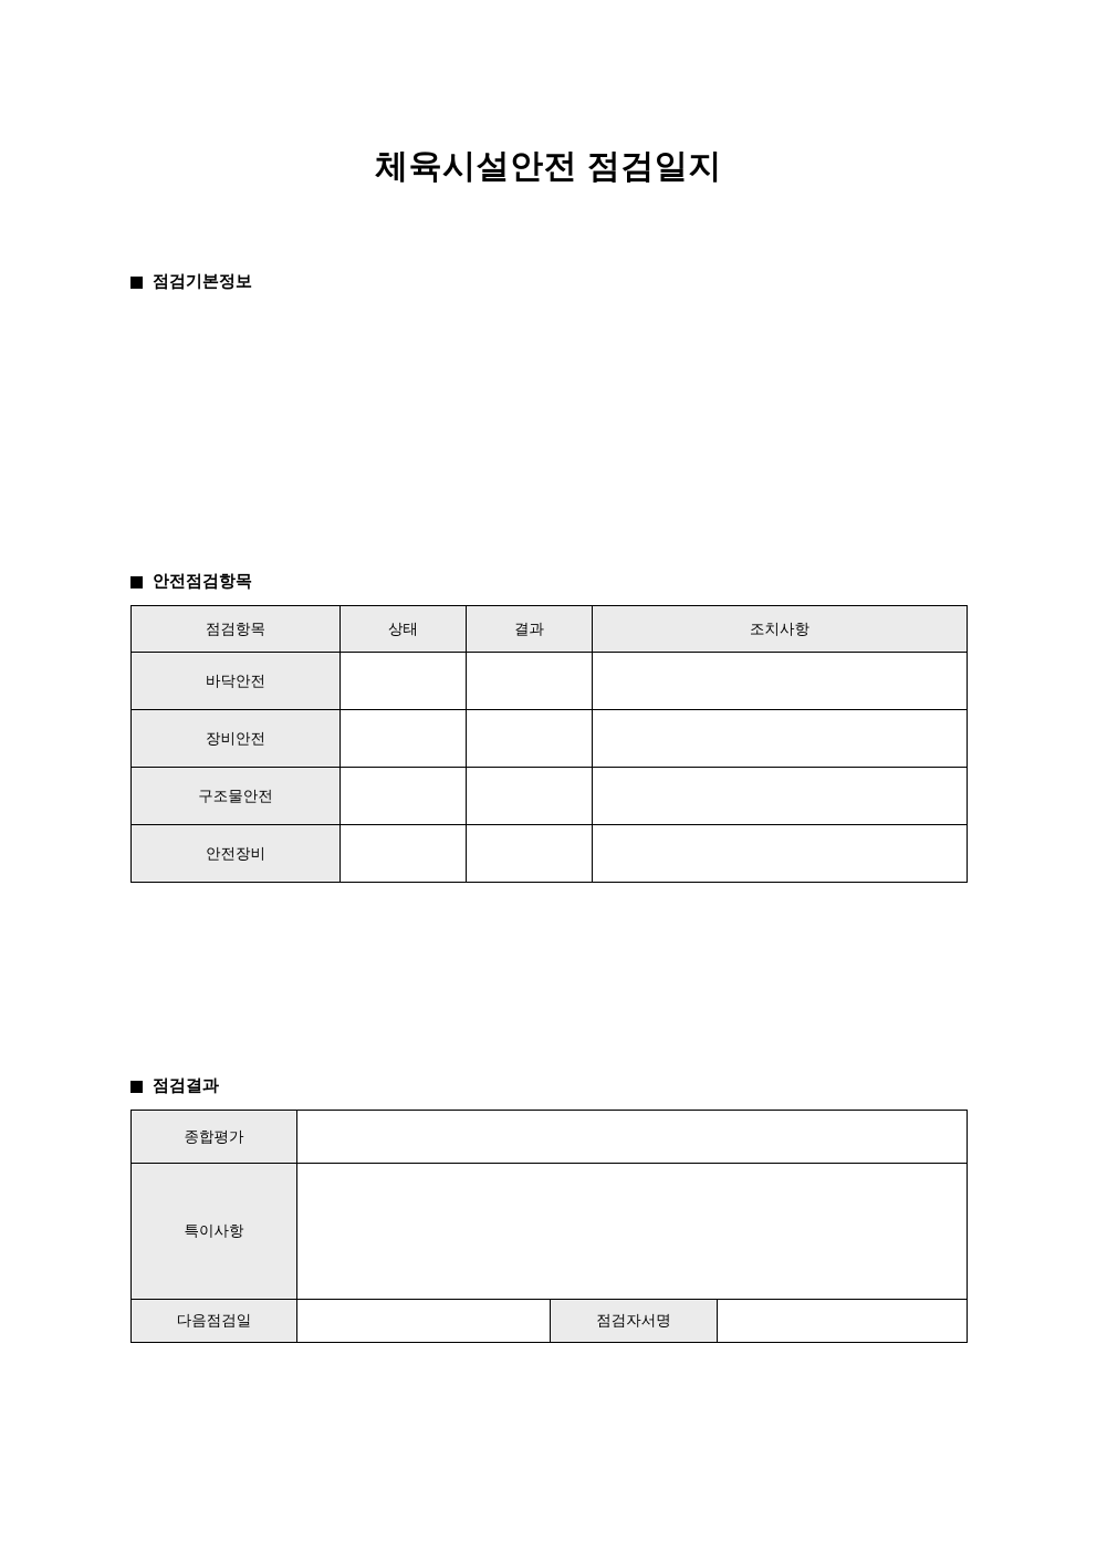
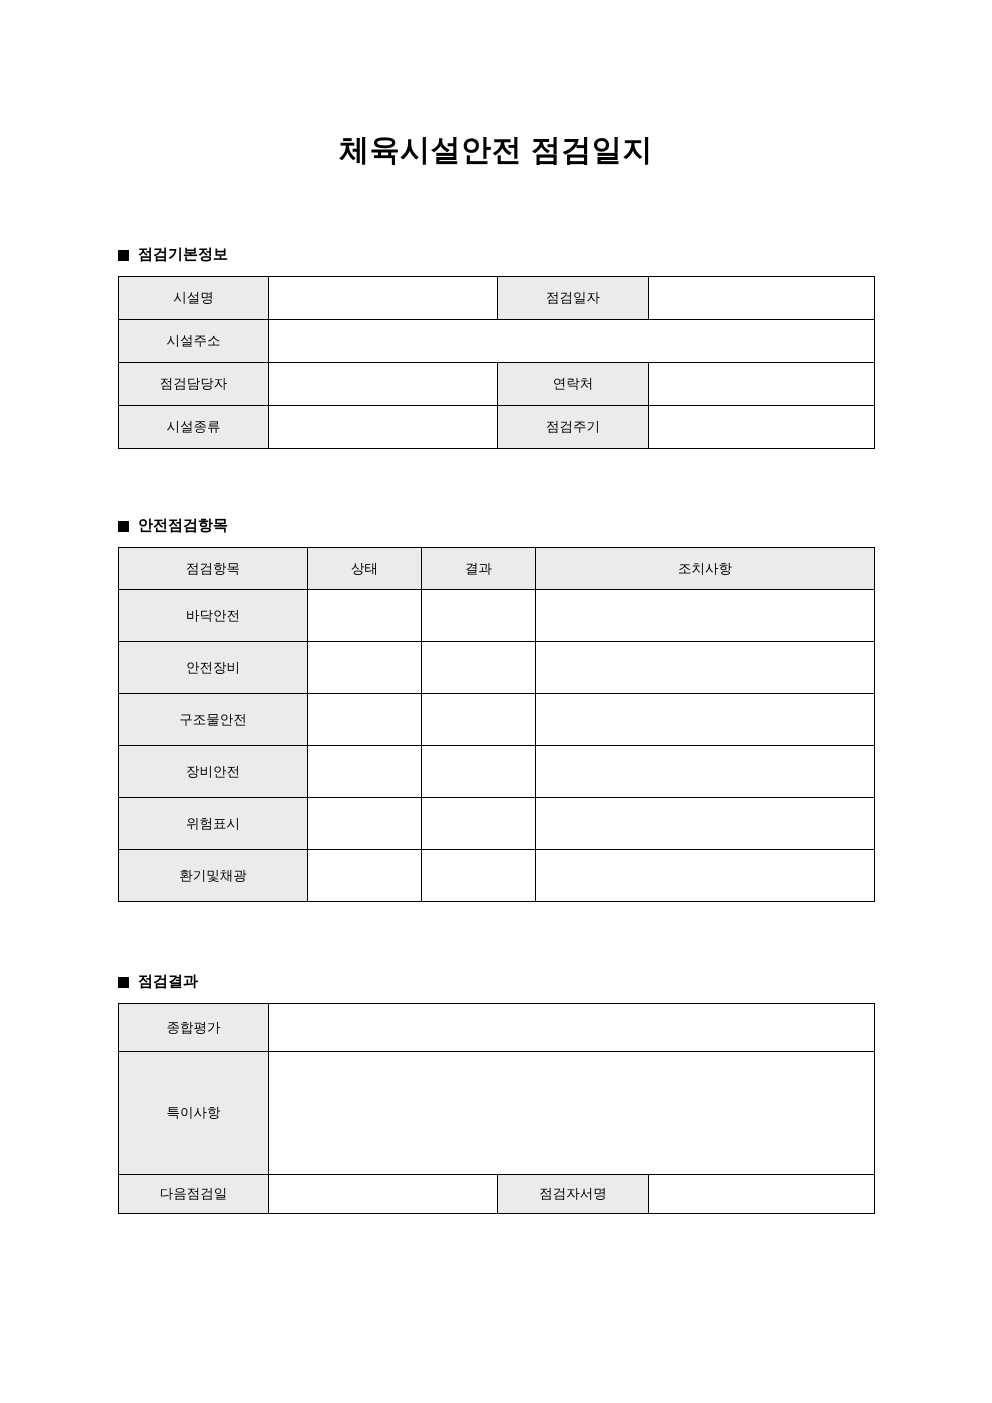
  체육시설안전 점검일지
  점검기본정보
+ 시설명		점검일자
+ 시설주소
+ 점검담당자		연락처
+ 시설종류		점검주기
  안전점검항목
  점검항목	상태	결과	조치사항
  바닥안전
- 장비안전
+ 안전장비
  구조물안전
- 안전장비
+ 장비안전
+ 위험표시
+ 환기및채광
  점검결과
  종합평가
  특이사항
  다음점검일		점검자서명
